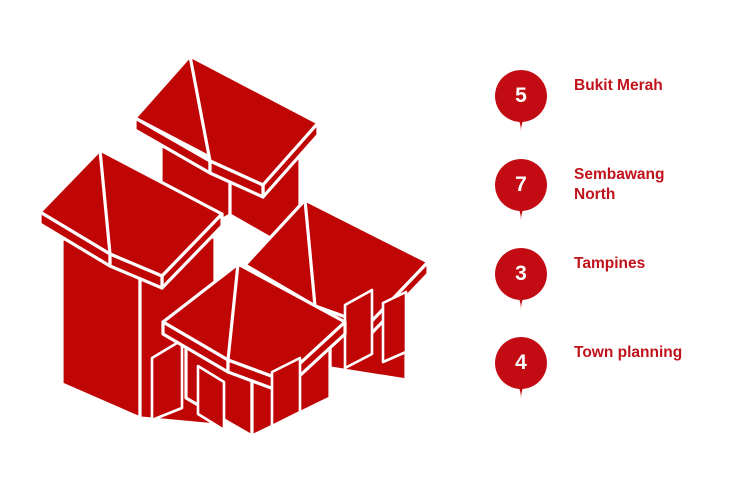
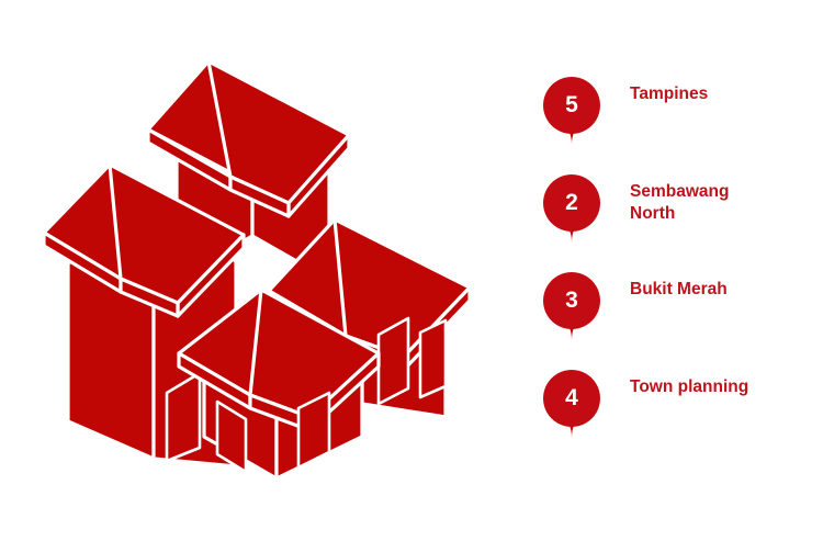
  5
- Bukit Merah
+ Tampines
- 7
+ 2
  Sembawang
  North
  3
- Tampines
+ Bukit Merah
  4
  Town planning
